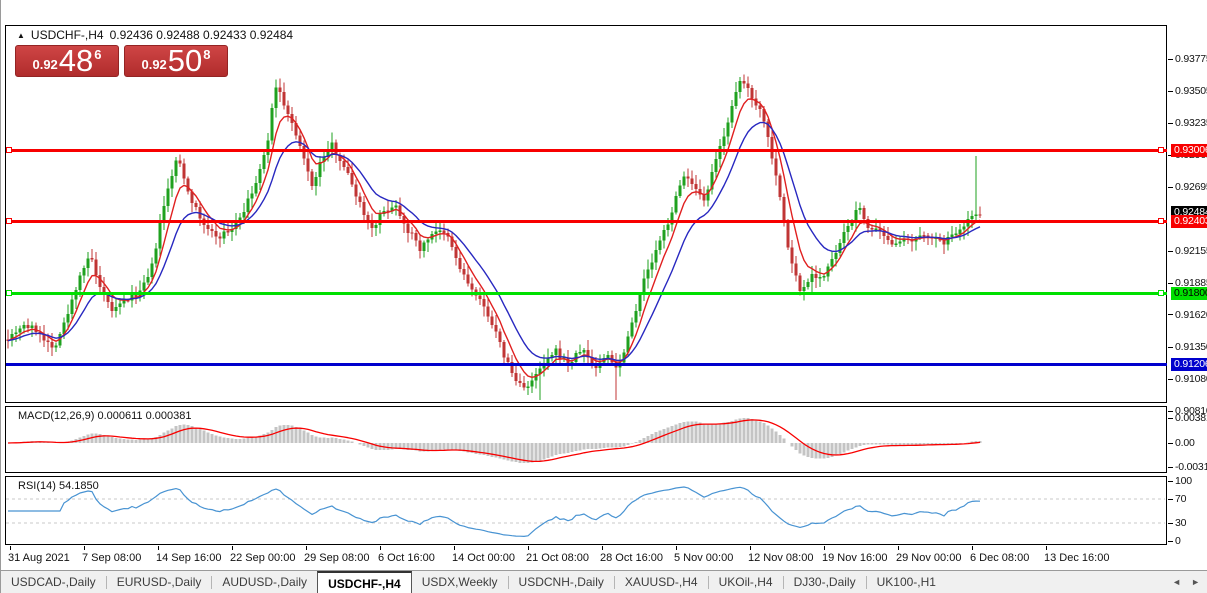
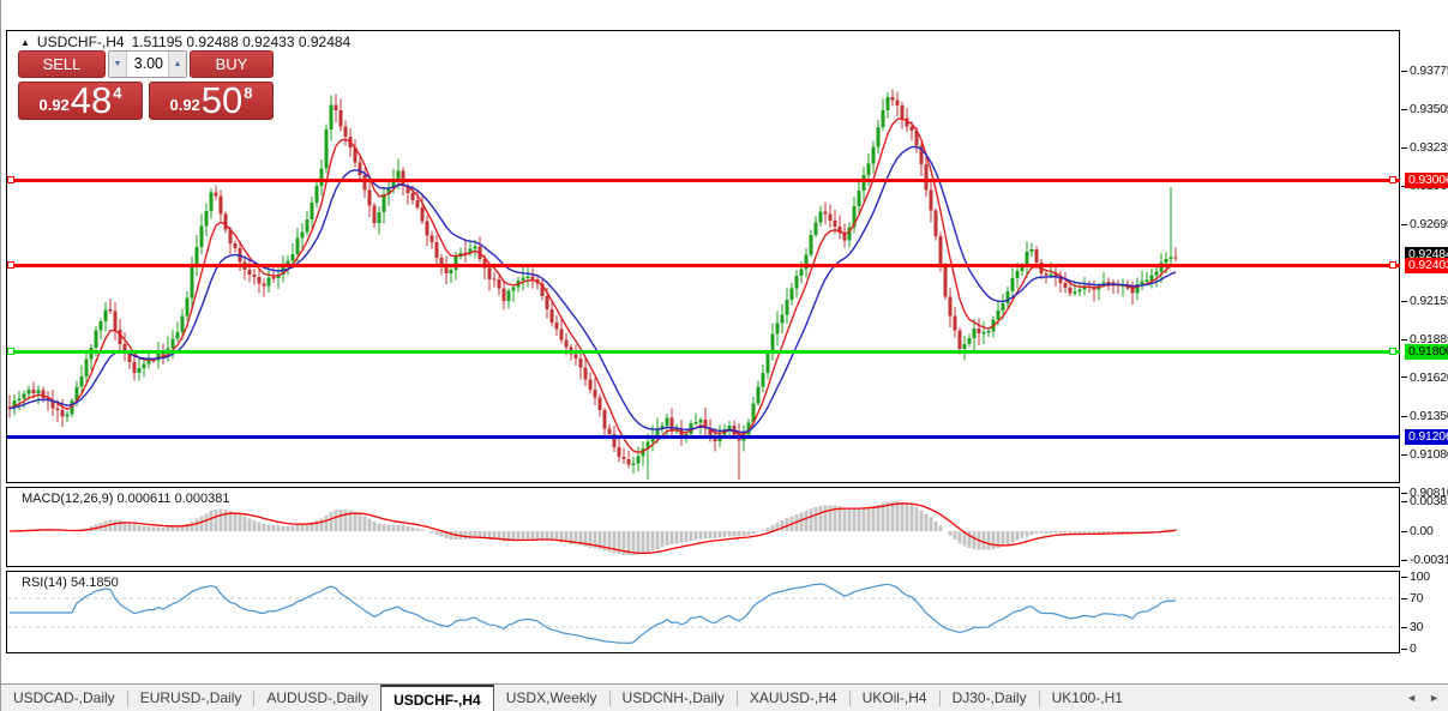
  ▲
  USDCHF-,H4
- 0.92436 0.92488 0.92433 0.92484
+ 1.51195 0.92488 0.92433 0.92484
  MACD(12,26,9) 0.000611 0.000381
  RSI(14) 54.1850
+ SELL
+ 3.00
+ BUY
  0.92
  48
- 6
+ 4
  0.92
  50
  8
  0.9377
  0.9350
  0.9323
  0.9269
  0.9215
  0.9188
  0.9162
  0.9135
  0.9108
  0.9081
  0.9300
  0.9248
  0.9240
  0.9180
  0.9120
  0.0038
  0.00
  -0.0031
  100
  70
  30
  0
- 31 Aug 2021
- 7 Sep 08:00
- 14 Sep 16:00
- 22 Sep 00:00
- 29 Sep 08:00
- 6 Oct 16:00
- 14 Oct 00:00
- 21 Oct 08:00
- 28 Oct 16:00
- 5 Nov 00:00
- 12 Nov 08:00
- 19 Nov 16:00
- 29 Nov 00:00
- 6 Dec 08:00
- 13 Dec 16:00
  USDCAD-,Daily
  EURUSD-,Daily
  AUDUSD-,Daily
  USDCHF-,H4
  USDX,Weekly
  USDCNH-,Daily
  XAUUSD-,H4
  UKOil-,H4
  DJ30-,Daily
  UK100-,H1
  ◄
  ►
